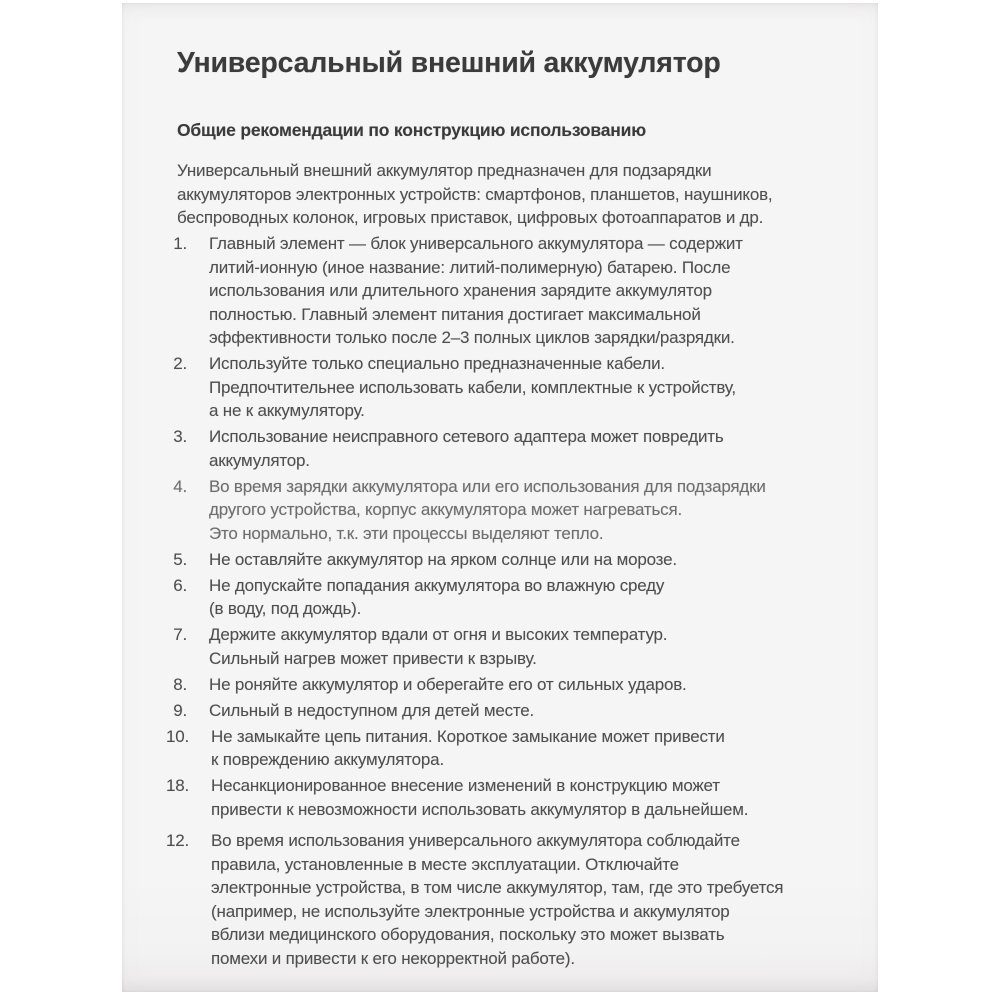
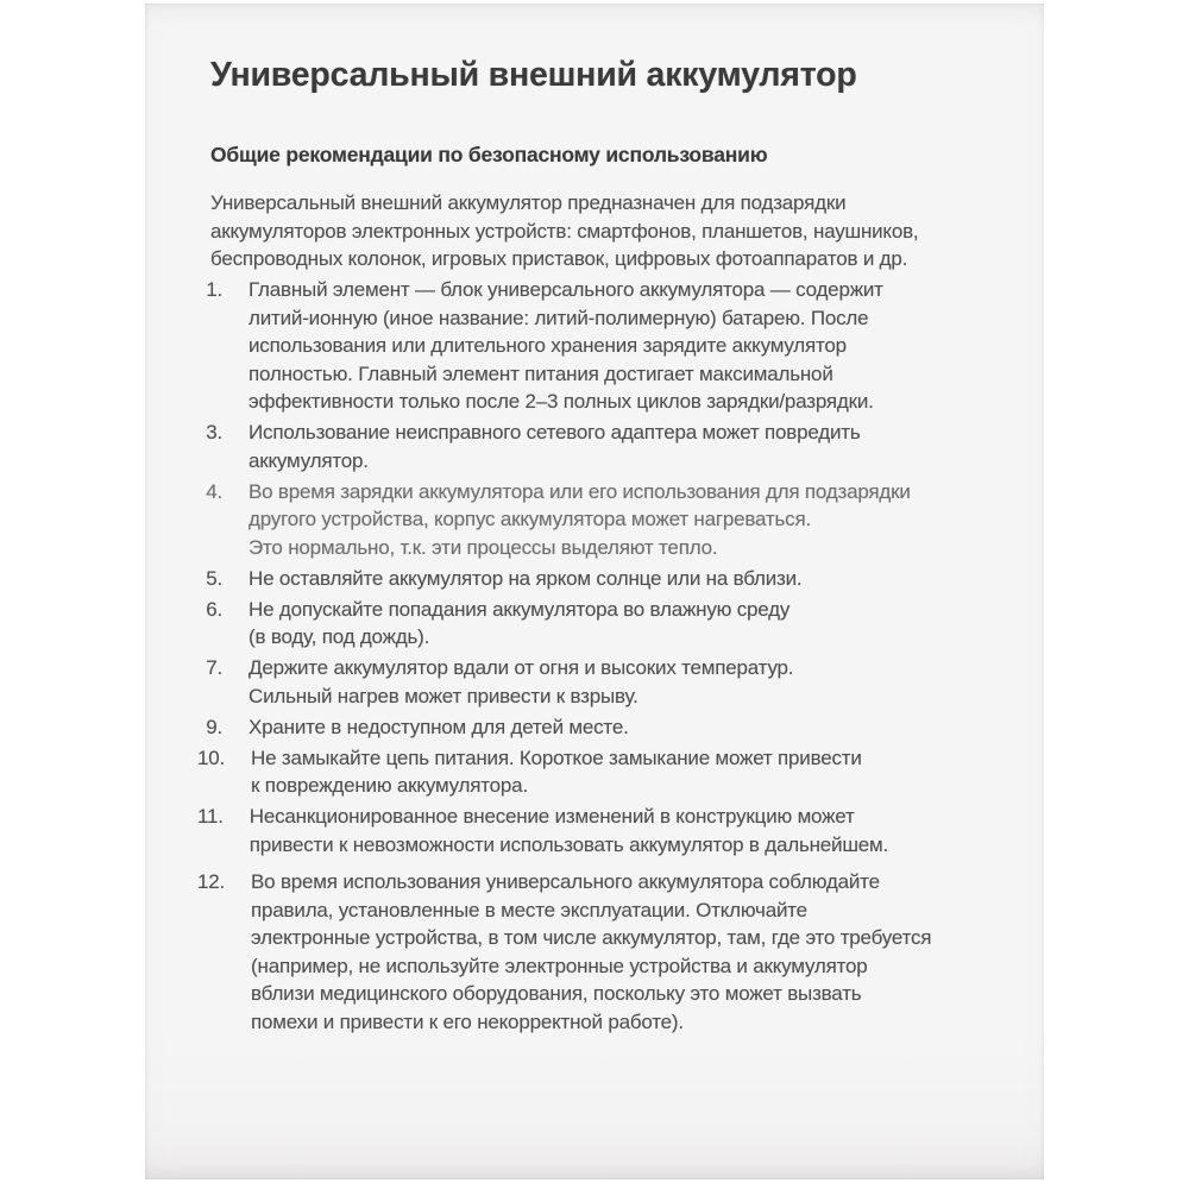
  Универсальный внешний аккумулятор
- Общие рекомендации по конструкцию использованию
+ Общие рекомендации по безопасному использованию
  Универсальный внешний аккумулятор предназначен для подзарядки
  аккумуляторов электронных устройств: смартфонов, планшетов, наушников,
  беспроводных колонок, игровых приставок, цифровых фотоаппаратов и др.
  1.
  Главный элемент — блок универсального аккумулятора — содержит
  литий-ионную (иное название: литий-полимерную) батарею. После
  использования или длительного хранения зарядите аккумулятор
  полностью. Главный элемент питания достигает максимальной
  эффективности только после 2–3 полных циклов зарядки/разрядки.
- 2.
- Используйте только специально предназначенные кабели.
- Предпочтительнее использовать кабели, комплектные к устройству,
- а не к аккумулятору.
  3.
  Использование неисправного сетевого адаптера может повредить
  аккумулятор.
  4.
  Во время зарядки аккумулятора или его использования для подзарядки
  другого устройства, корпус аккумулятора может нагреваться.
  Это нормально, т.к. эти процессы выделяют тепло.
  5.
- Не оставляйте аккумулятор на ярком солнце или на морозе.
+ Не оставляйте аккумулятор на ярком солнце или на вблизи.
  6.
  Не допускайте попадания аккумулятора во влажную среду
  (в воду, под дождь).
  7.
  Держите аккумулятор вдали от огня и высоких температур.
  Сильный нагрев может привести к взрыву.
- 8.
- Не роняйте аккумулятор и оберегайте его от сильных ударов.
  9.
- Сильный в недоступном для детей месте.
+ Храните в недоступном для детей месте.
  10.
  Не замыкайте цепь питания. Короткое замыкание может привести
  к повреждению аккумулятора.
- 18.
+ 11.
  Несанкционированное внесение изменений в конструкцию может
  привести к невозможности использовать аккумулятор в дальнейшем.
  12.
  Во время использования универсального аккумулятора соблюдайте
  правила, установленные в месте эксплуатации. Отключайте
  электронные устройства, в том числе аккумулятор, там, где это требуется
  (например, не используйте электронные устройства и аккумулятор
  вблизи медицинского оборудования, поскольку это может вызвать
  помехи и привести к его некорректной работе).
